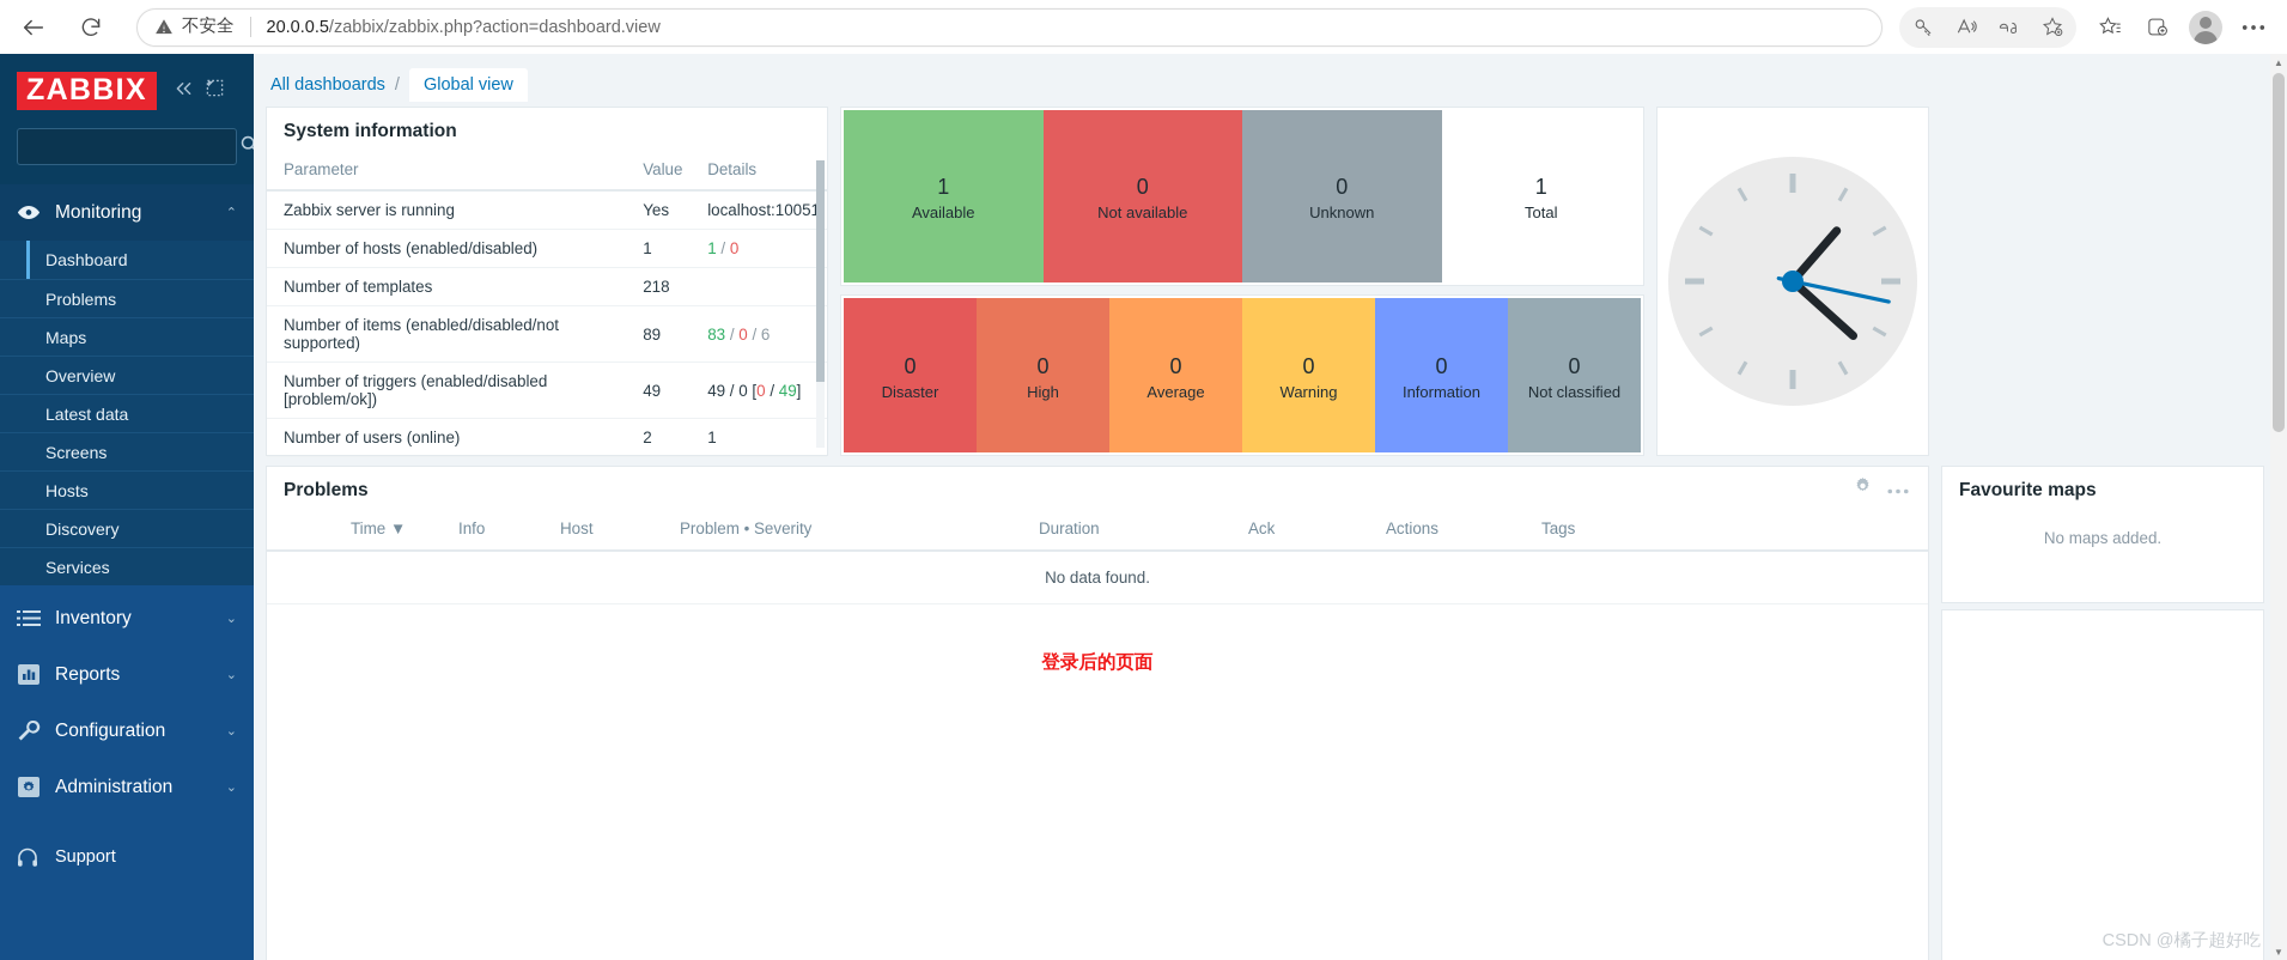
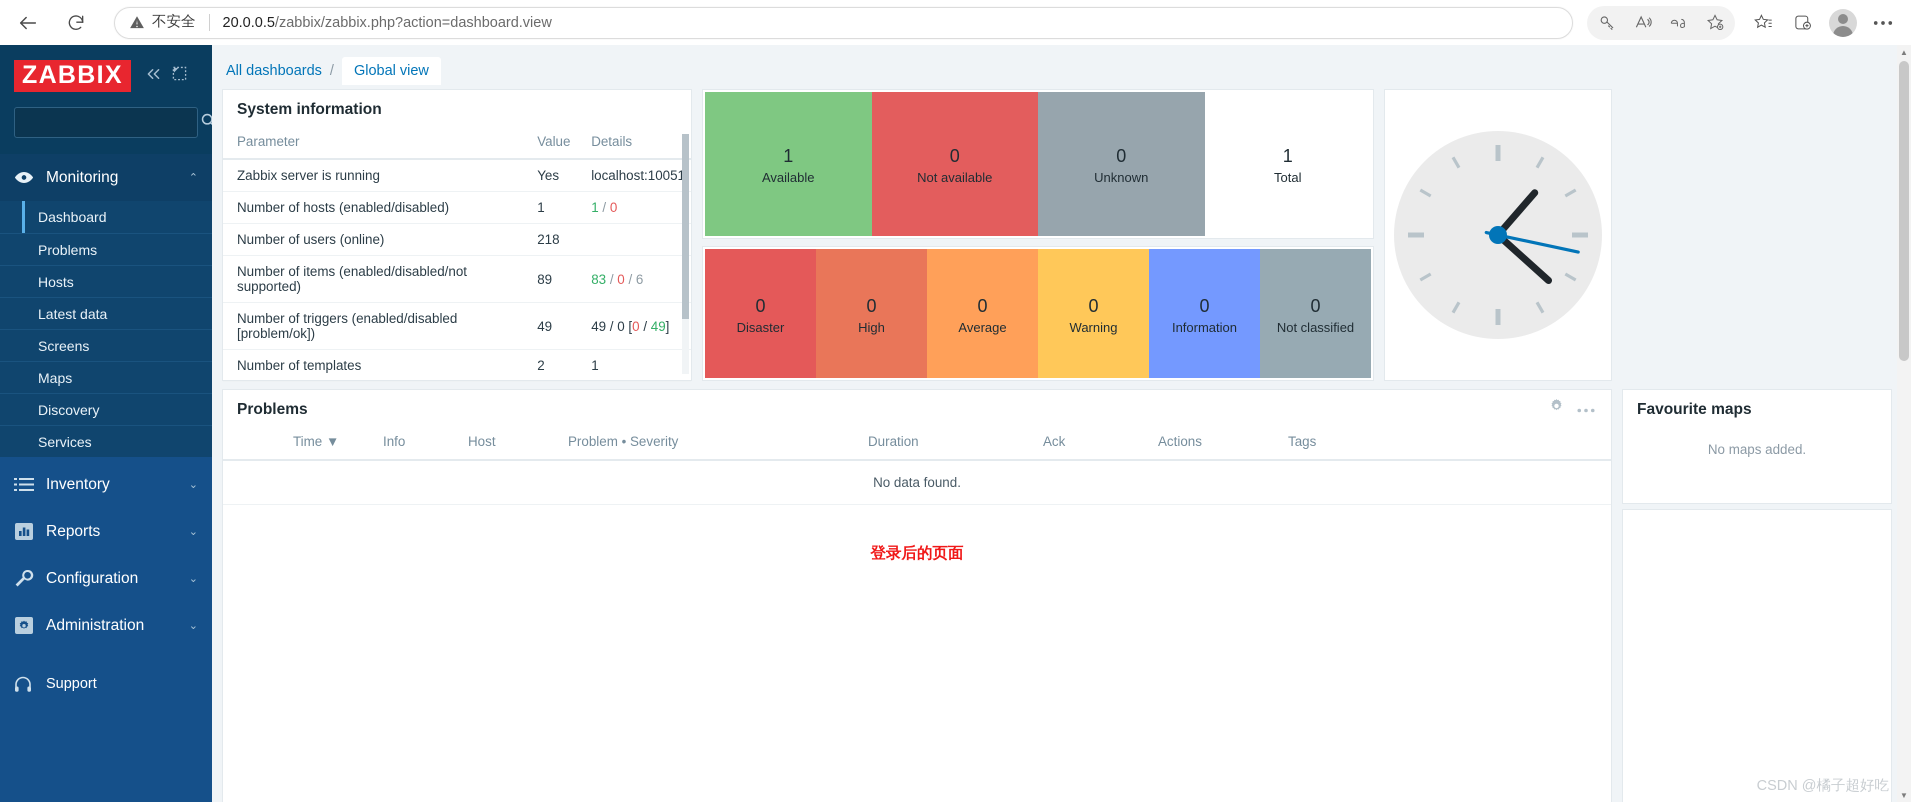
  不安全
  20.0.0.5/zabbix/zabbix.php?action=dashboard.view
  ZABBIX
  Monitoring
  ⌃
  Dashboard
  Problems
- Maps
+ Hosts
- Overview
  Latest data
  Screens
- Hosts
+ Maps
  Discovery
  Services
  Inventory
  ⌄
  Reports
  ⌄
  Configuration
  ⌄
  Administration
  ⌄
  Support
  All dashboards
  /
  Global view
  System information
  Parameter	Value	Details
  Zabbix server is running	Yes	localhost:1005
  Number of hosts (enabled/disabled)	1	1 / 0
- Number of templates	218
+ Number of users (online)	218
  Number of items (enabled/disabled/not supported)	89	83 / 0 / 6
  Number of triggers (enabled/disabled [problem/ok])	49	49 / 0 [0 / 49]
- Number of users (online)	2	1
+ Number of templates	2	1
  1
  Available
  0
  Not available
  0
  Unknown
  1
  Total
  0
  Disaster
  0
  High
  0
  Average
  0
  Warning
  0
  Information
  0
  Not classified
  Problems
  	Time ▼	Info	Host	Problem • Severity	Duration	Ack	Actions	Tags
  No data found.
  登录后的页面
  Favourite maps
  No maps added.
  CSDN @橘子超好吃
  ▲
  ▼
